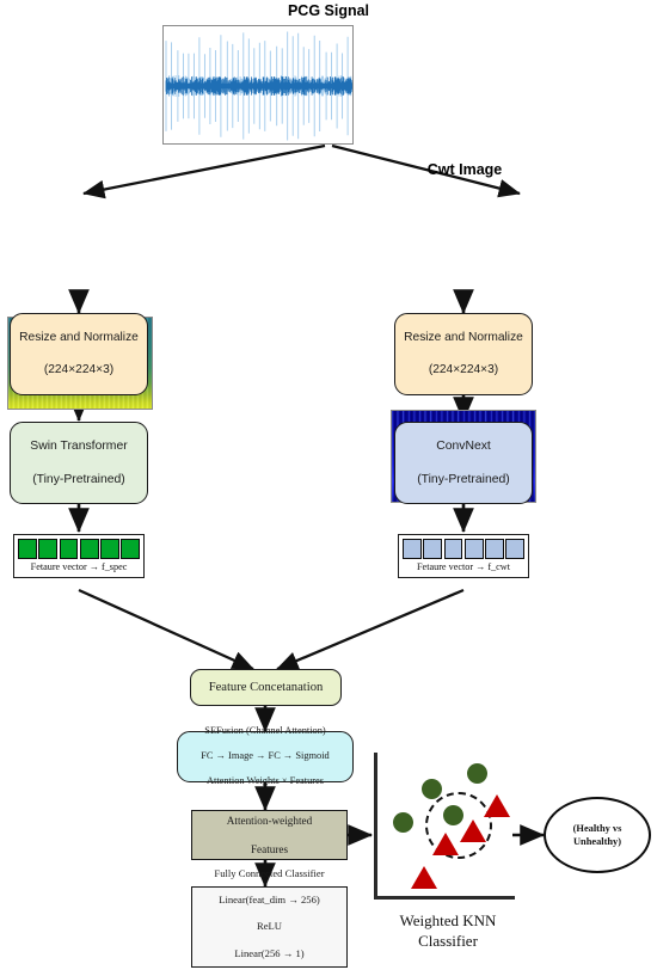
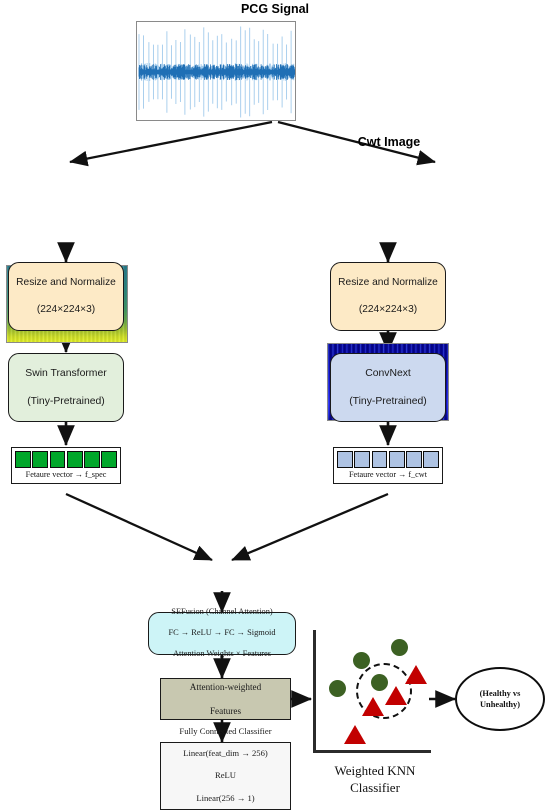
  PCG Signal
  Cwt Image
  Resize and Normalize
  (224×224×3)
  Swin Transformer
  (Tiny-Pretrained)
  Fetaure vector → f_spec
  Resize and Normalize
  (224×224×3)
  ConvNext
  (Tiny-Pretrained)
  Fetaure vector → f_cwt
- Feature Concetanation
  SEFusion (Channel Attention)
- FC → Image → FC → Sigmoid
+ FC → ReLU → FC → Sigmoid
  Attention Weights × Features
  Attention-weighted
  Features
  Fully Connected Classifier
  Linear(feat_dim → 256)
  ReLU
  Linear(256 → 1)
  Weighted KNN
  Classifier
  (Healthy vs
  Unhealthy)
